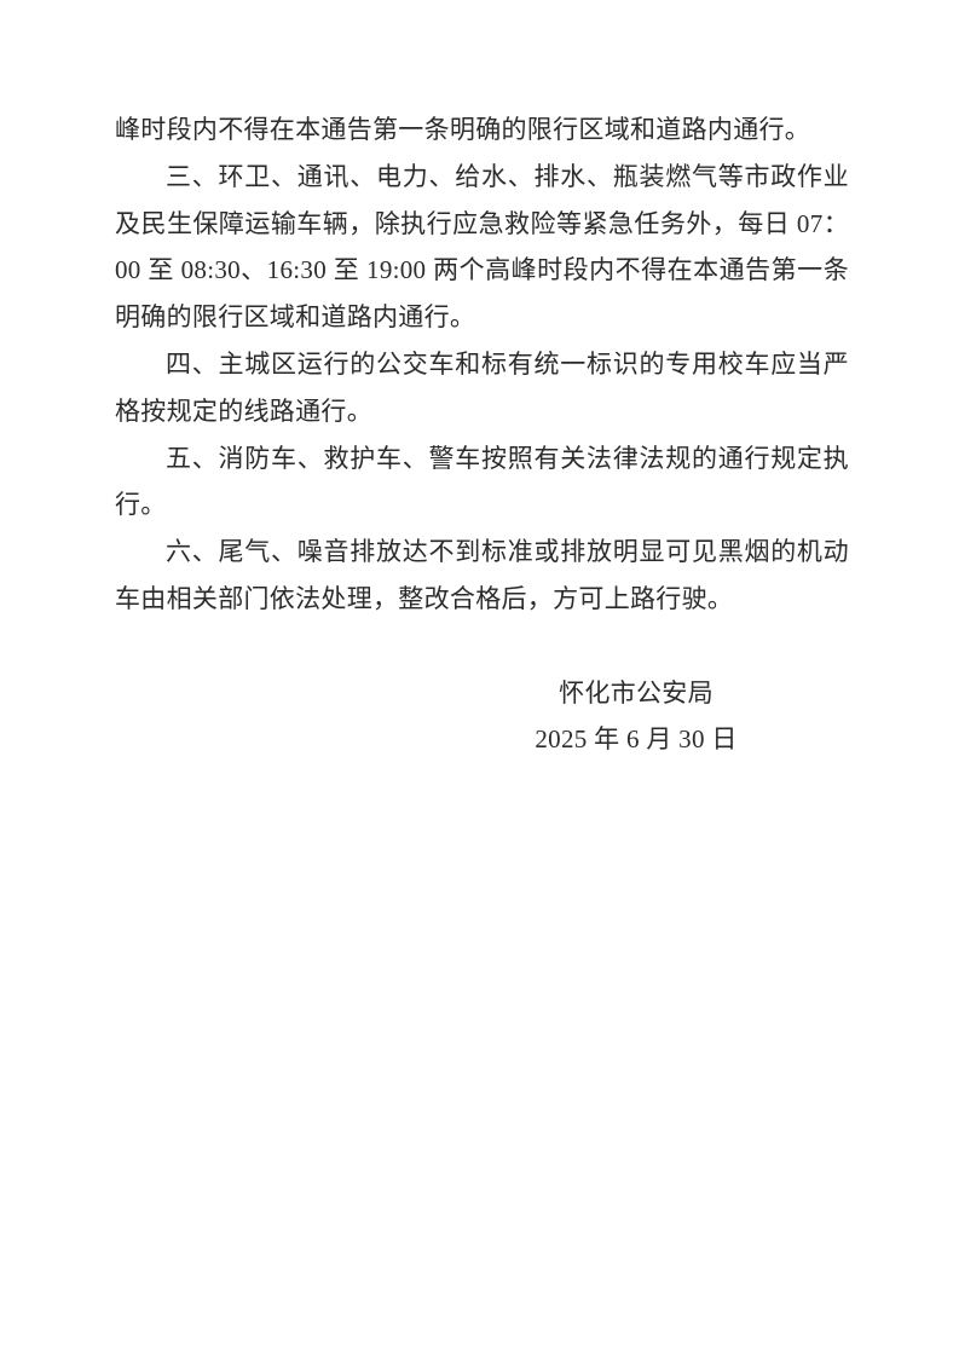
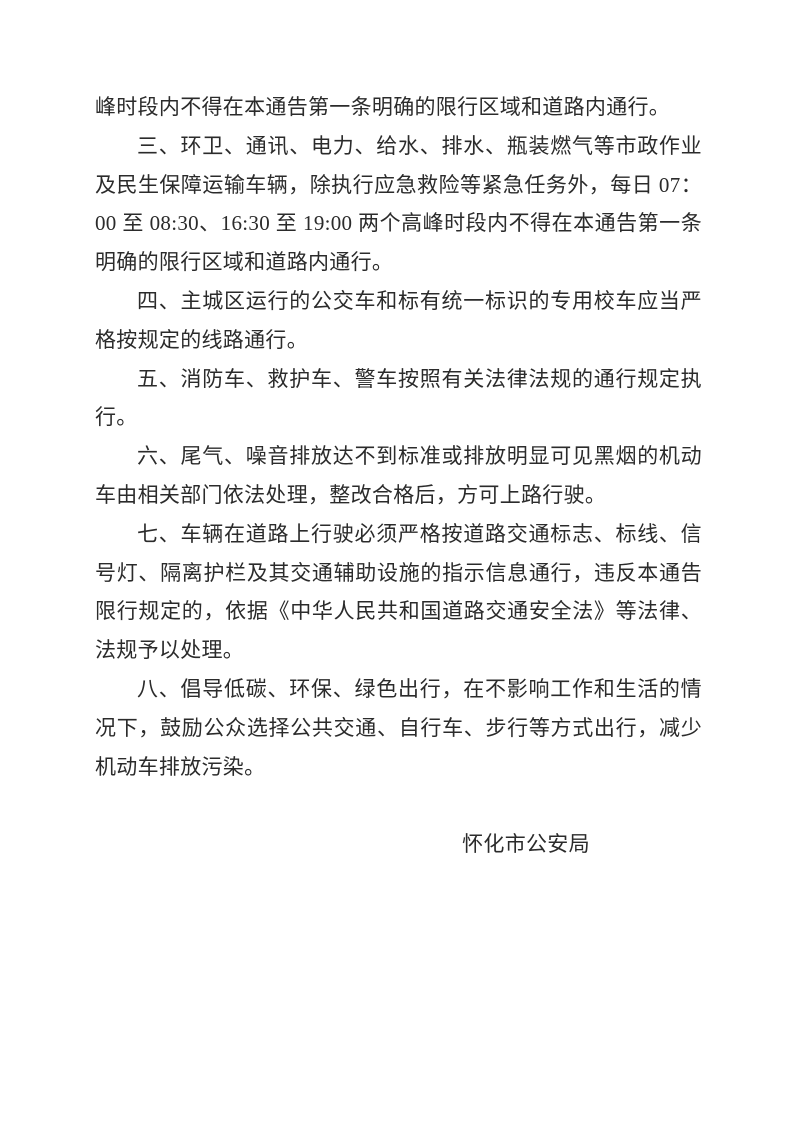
  峰时段内不得在本通告第一条明确的限行区域和道路内通行。
  三、环卫、通讯、电力、给水、排水、瓶装燃气等市政作业及民生保障运输车辆，除执行应急救险等紧急任务外，每日 07：00 至 08:30、16:30 至 19:00 两个高峰时段内不得在本通告第一条明确的限行区域和道路内通行。
  四、主城区运行的公交车和标有统一标识的专用校车应当严格按规定的线路通行。
  五、消防车、救护车、警车按照有关法律法规的通行规定执行。
  六、尾气、噪音排放达不到标准或排放明显可见黑烟的机动车由相关部门依法处理，整改合格后，方可上路行驶。
+ 七、车辆在道路上行驶必须严格按道路交通标志、标线、信号灯、隔离护栏及其交通辅助设施的指示信息通行，违反本通告限行规定的，依据《中华人民共和国道路交通安全法》等法律、法规予以处理。
+ 八、倡导低碳、环保、绿色出行，在不影响工作和生活的情况下，鼓励公众选择公共交通、自行车、步行等方式出行，减少机动车排放污染。
  怀化市公安局
- 2025 年 6 月 30 日
